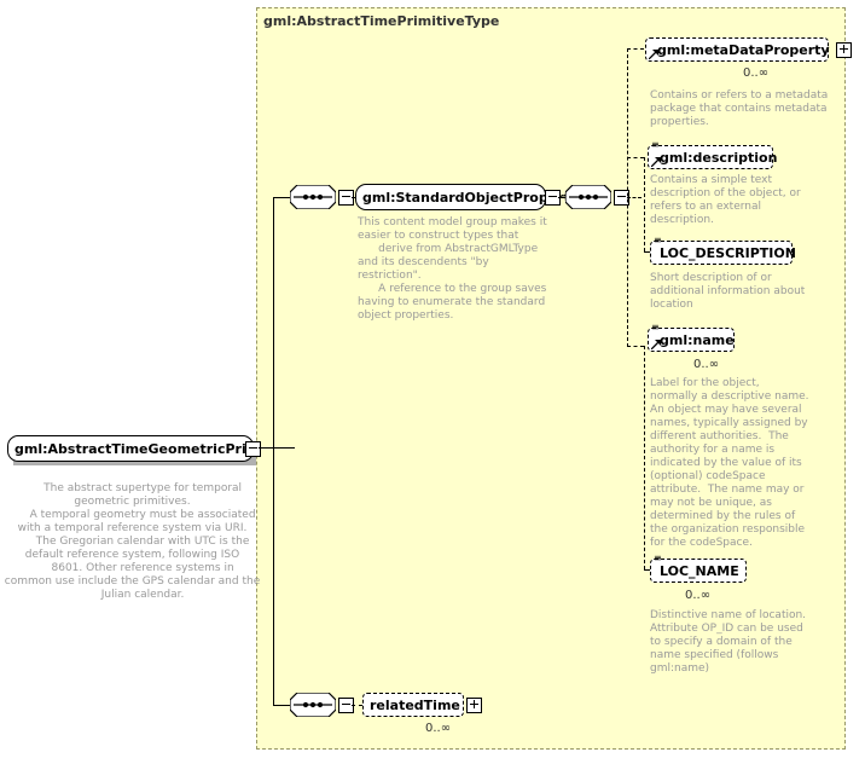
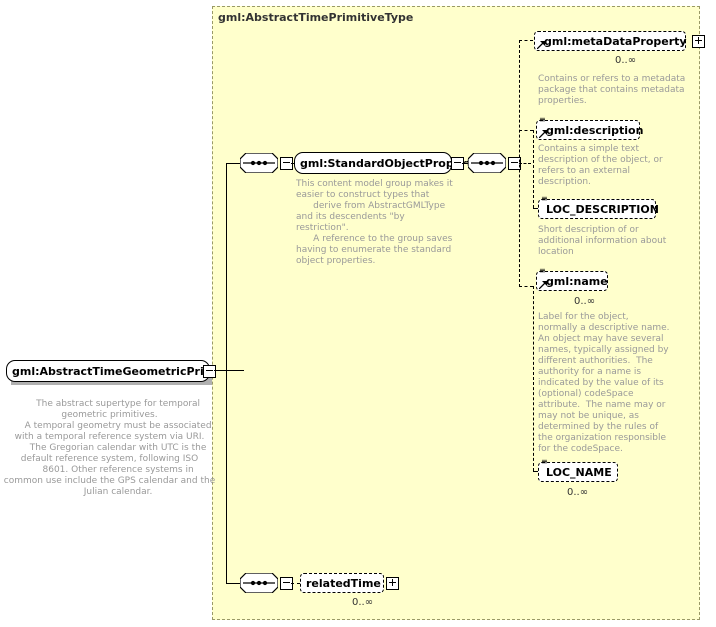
  gml:AbstractTimePrimitiveType
  gml:AbstractTimeGeometricPri
  The abstract supertype for temporal
  geometric primitives.
  A temporal geometry must be associated
  with a temporal reference system via URI.
  The Gregorian calendar with UTC is the
  default reference system, following ISO
  8601. Other reference systems in
  common use include the GPS calendar and the
  Julian calendar.
  gml:StandardObjectProp
  This content model group makes it
  easier to construct types that
  derive from AbstractGMLType
  and its descendents "by restriction".
  A reference to the group saves
  having to enumerate the standard
  object properties.
  gml:metaDataProperty
  0..∞
  Contains or refers to a metadata
  package that contains metadata
  properties.
  ≡
  gml:description
  Contains a simple text
  description of the object, or
  refers to an external
  description.
  ≡
  LOC_DESCRIPTION
  Short description of or
  additional information about
  location
  ≡
  gml:name
  0..∞
  Label for the object,
  normally a descriptive name.
  An object may have several
  names, typically assigned by
  different authorities. The
  authority for a name is
  indicated by the value of its
  (optional) codeSpace
  attribute. The name may or
  may not be unique, as
  determined by the rules of
  the organization responsible
  for the codeSpace.
  ≡
  LOC_NAME
  0..∞
- Distinctive name of location.
- Attribute OP_ID can be used
- to specify a domain of the
- name specified (follows
- gml:name)
  relatedTime
  0..∞
